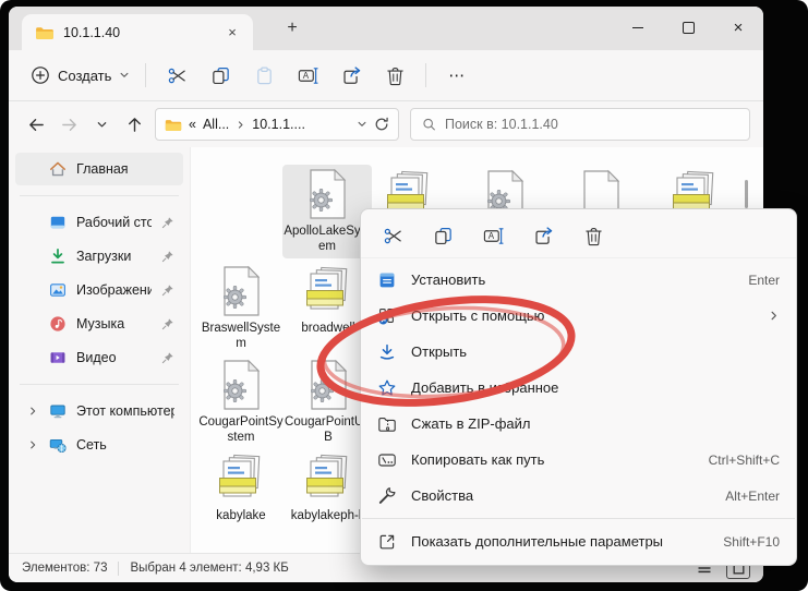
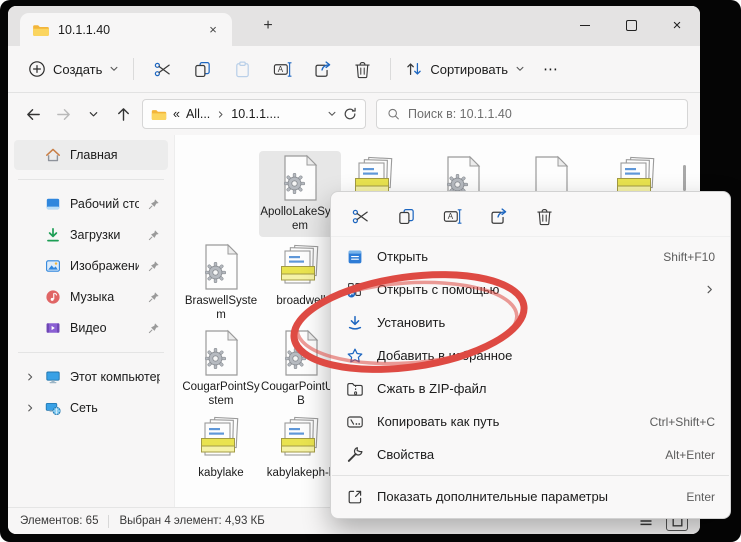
  10.1.1.40
  ×
  +
  ×
  Создать
+ Сортировать
  ⋯
  «
  All...
  10.1.1....
  Поиск в: 10.1.1.40
  Главная
  Рабочий сто
  Загрузки
  Изображени
  Музыка
  Видео
  Этот компьюте
  Сеть
  ApolloLakeSyem
  BraswellSystem
  broadwe
  CougarPointSystem
  CougarPointB
  kabylake
  kabylakeph-
- Элементов: 73
+ Элементов: 65
  Выбран 4 элемент: 4,93 КБ
- Установить
+ Открыть
- Enter
+ Shift+F10
  Открыть с помощью
- Открыть
+ Установить
  Добавить ванное
  Сжать в ZIP-файл
  Копировать как путь
  Ctrl+Shift+C
  Свойства
  Alt+Enter
  Показать дополнительные параметры
- Shift+F10
+ Enter
